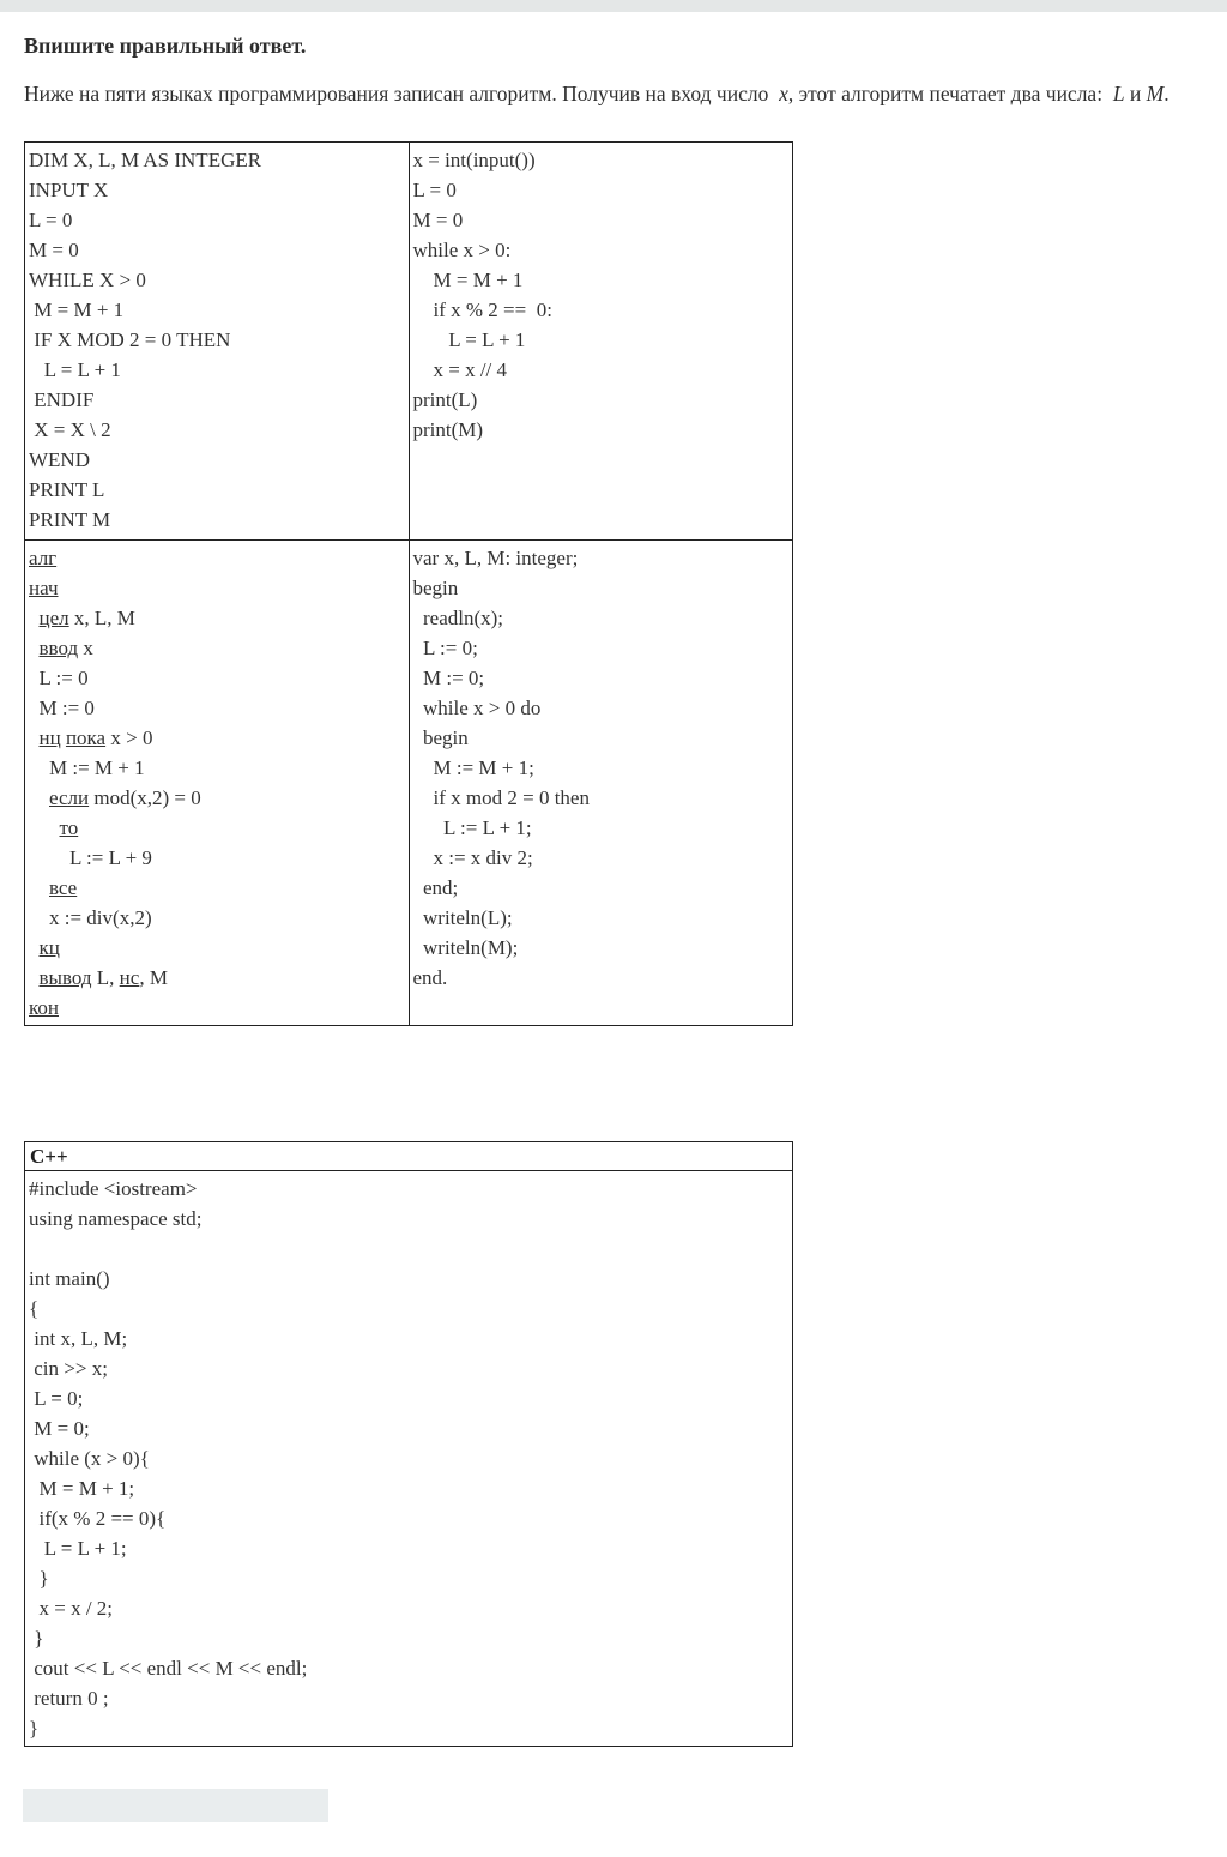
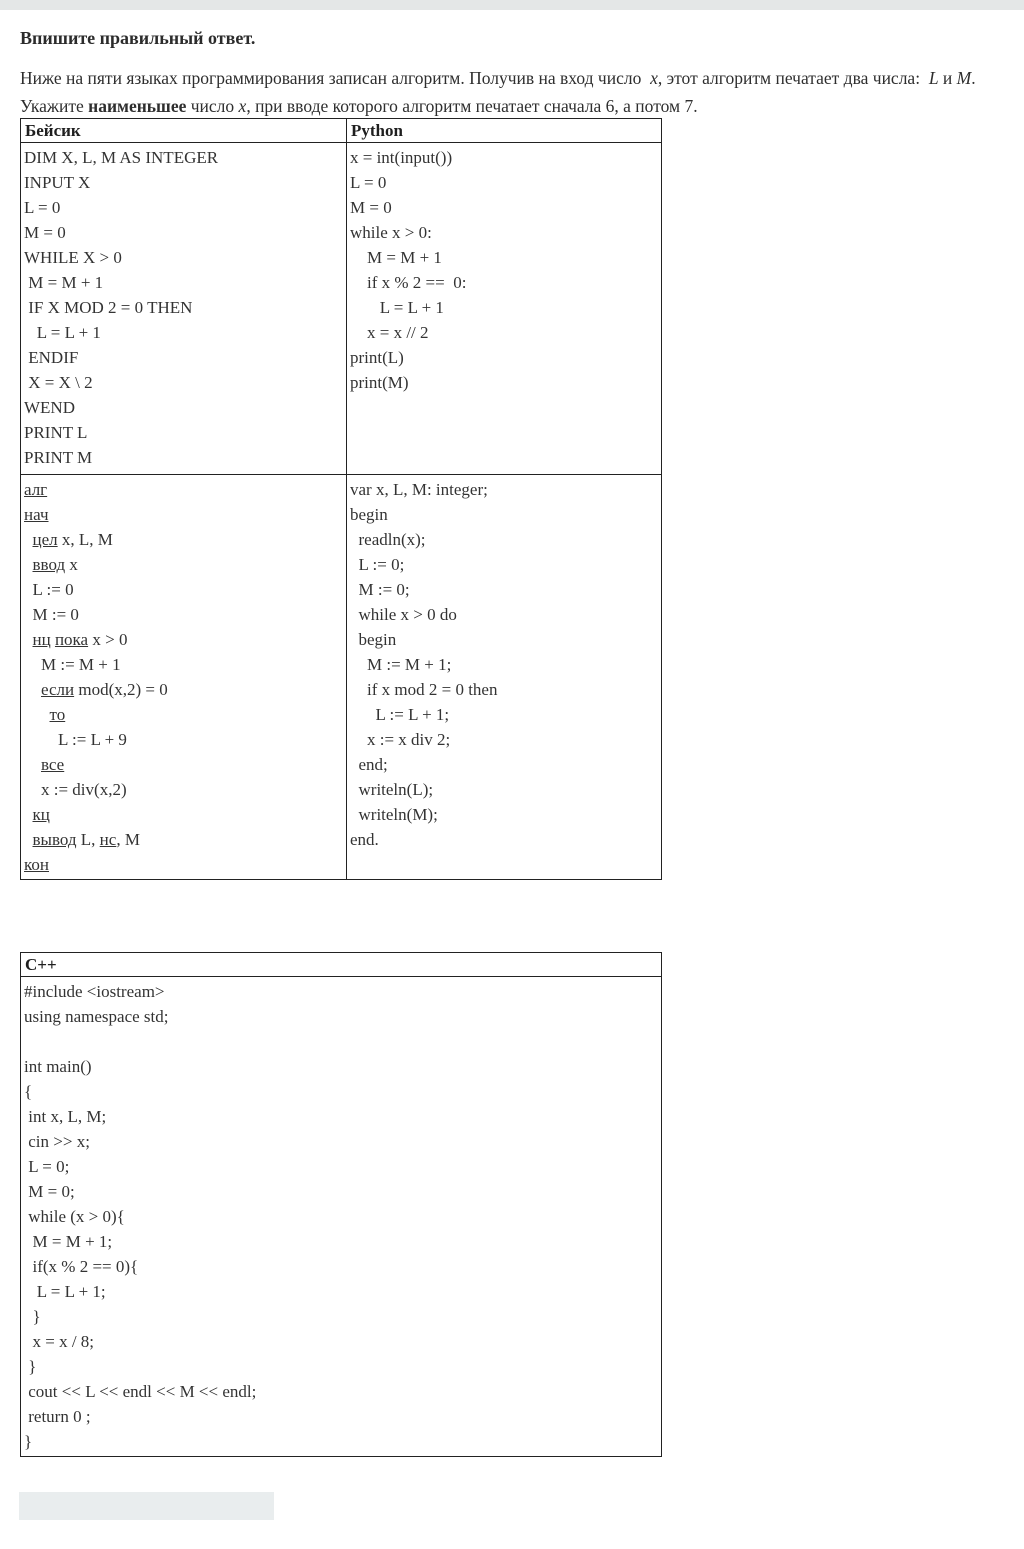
  Впишите правильный ответ.
  Ниже на пяти языках программирования записан алгоритм. Получив на вход число x, этот алгоритм печатает два числа: L и M.
+ Укажите наименьшее число x, при вводе которого алгоритм печатает сначала 6, а потом 7.
+ Бейсик	Python
- DIM X, L, M AS INTEGERINPUT XL = 0M = 0WHILE X > 0 M = M + 1 IF X MOD 2 = 0 THEN L = L + 1 ENDIF X = X \ 2WENDPRINT LPRINT M	x = int(input())L = 0M = 0while x > 0: M = M + 1 if x % 2 == 0: L = L + 1 x = x // 4print(L)print(M)
+ DIM X, L, M AS INTEGERINPUT XL = 0M = 0WHILE X > 0 M = M + 1 IF X MOD 2 = 0 THEN L = L + 1 ENDIF X = X \ 2WENDPRINT LPRINT M	x = int(input())L = 0M = 0while x > 0: M = M + 1 if x % 2 == 0: L = L + 1 x = x // 2print(L)print(M)
  алгнач цел x, L, M ввод x L := 0 M := 0 нц пока x > 0 M := M + 1 если mod(x,2) = 0 то L := L + 9 все x := div(x,2) кц вывод L, нс, Mкон	var x, L, M: integer;begin readln(x); L := 0; M := 0; while x > 0 do begin M := M + 1; if x mod 2 = 0 then L := L + 1; x := x div 2; end; writeln(L); writeln(M);end.
  C++
- #include <iostream>using namespace std; int main(){ int x, L, M; cin >> x; L = 0; M = 0; while (x > 0){ M = M + 1; if(x % 2 == 0){ L = L + 1; } x = x / 2; } cout << L << endl << M << endl; return 0 ;}
+ #include <iostream>using namespace std; int main(){ int x, L, M; cin >> x; L = 0; M = 0; while (x > 0){ M = M + 1; if(x % 2 == 0){ L = L + 1; } x = x / 8; } cout << L << endl << M << endl; return 0 ;}
